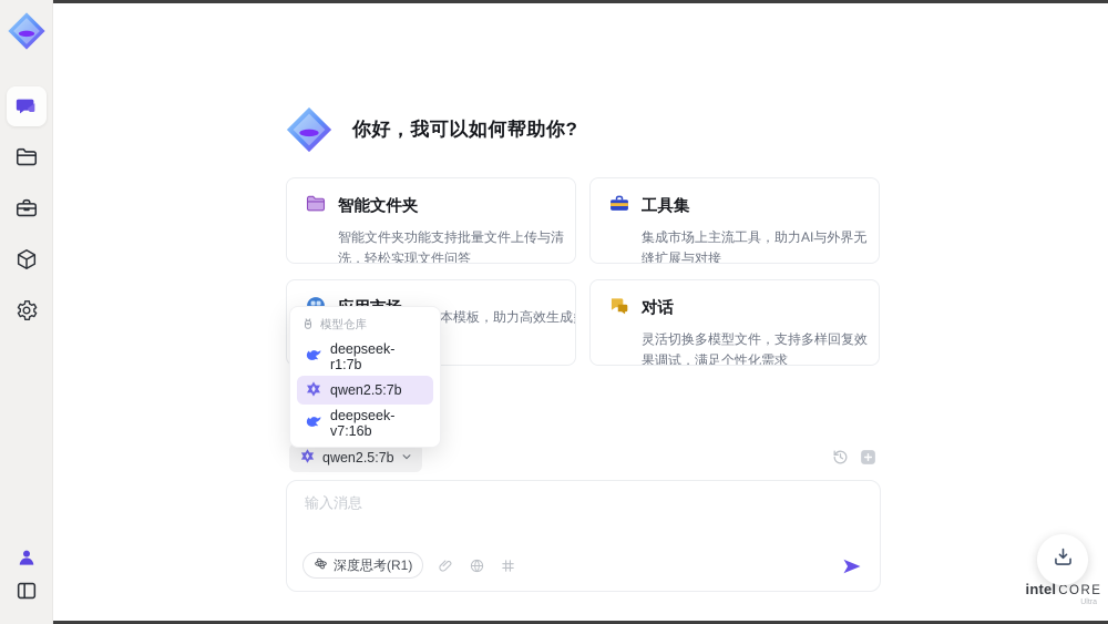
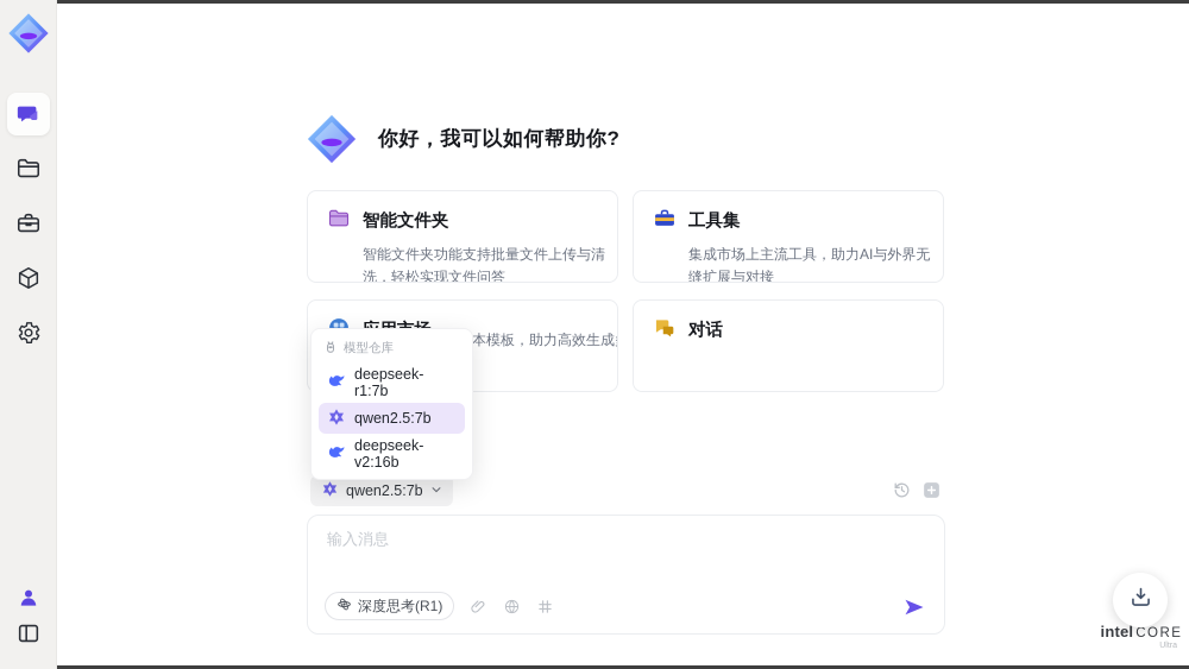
  你好，我可以如何帮助你?
  智能文件夹
  智能文件夹功能支持批量文件上传与清洗，轻松实现文件问答
  工具集
  集成市场上主流工具，助力AI与外界无缝扩展与对接
  本模板，助力高效生成
  对话
- 灵活切换多模型文件，支持多样回复效果调试，满足个性化需求
  模型仓库
  deepseek-r1:7b
  qwen2.5:7b
- deepseek-v7:16b
+ deepseek-v2:16b
  qwen2.5:7b
  输入消息
  深度思考(R1)
  intel CORE
